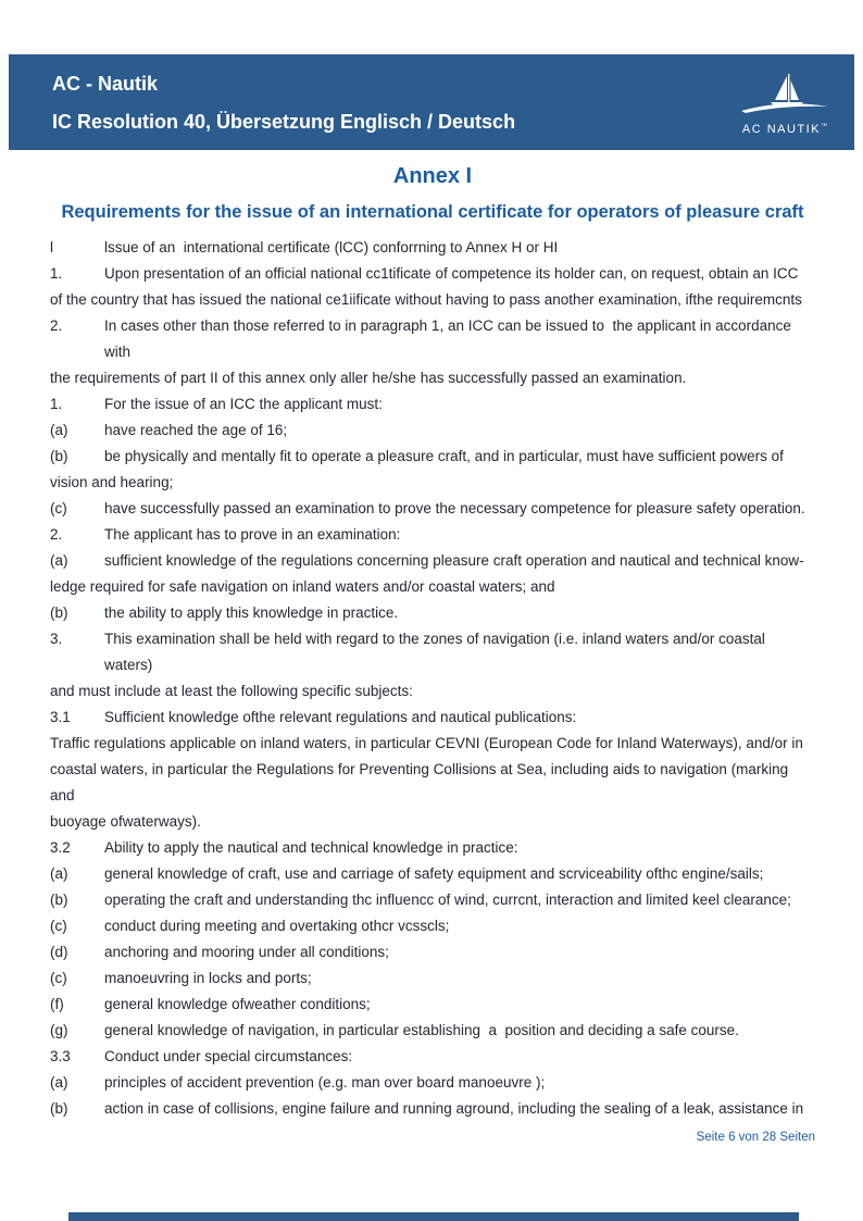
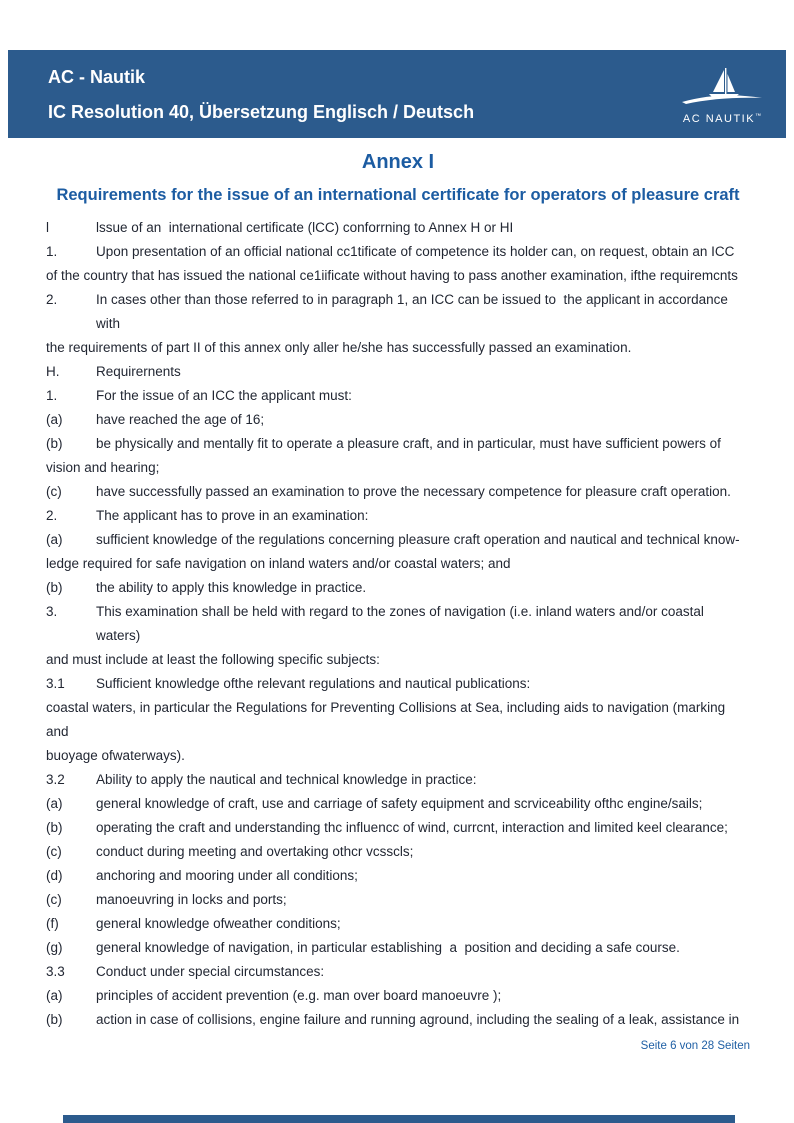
  AC - Nautik
  IC Resolution 40, Übersetzung Englisch / Deutsch
  AC NAUTIK
  Annex I
  Requirements for the issue of an international certificate for operators of pleasure craft
  l
  lssue of an international certificate (lCC) conforrning to Annex H or HI
  1.
  Upon presentation of an official national cc1tificate of competence its holder can, on request, obtain an ICC
  of the country that has issued the national ce1iificate without having to pass another examination, ifthe requiremcnts
  2.
  In cases other than those referred to in paragraph 1, an ICC can be issued to the applicant in accordance with
  the requirements of part II of this annex only aller he/she has successfully passed an examination.
+ H.
+ Requirernents
  1.
  For the issue of an ICC the applicant must:
  (a)
  have reached the age of 16;
  (b)
  be physically and mentally fit to operate a pleasure craft, and in particular, must have sufficient powers of
  vision and hearing;
  (c)
- have successfully passed an examination to prove the necessary competence for pleasure safety operation.
+ have successfully passed an examination to prove the necessary competence for pleasure craft operation.
  2.
  The applicant has to prove in an examination:
  (a)
  sufficient knowledge of the regulations concerning pleasure craft operation and nautical and technical know-
  ledge required for safe navigation on inland waters and/or coastal waters; and
  (b)
  the ability to apply this knowledge in practice.
  3.
  This examination shall be held with regard to the zones of navigation (i.e. inland waters and/or coastal waters)
  and must include at least the following specific subjects:
  3.1
  Sufficient knowledge ofthe relevant regulations and nautical publications:
- Traffic regulations applicable on inland waters, in particular CEVNI (European Code for Inland Waterways), and/or in
  coastal waters, in particular the Regulations for Preventing Collisions at Sea, including aids to navigation (marking and
  buoyage ofwaterways).
  3.2
  Ability to apply the nautical and technical knowledge in practice:
  (a)
  general knowledge of craft, use and carriage of safety equipment and scrviceability ofthc engine/sails;
  (b)
  operating the craft and understanding thc influencc of wind, currcnt, interaction and limited keel clearance;
  (c)
  conduct during meeting and overtaking othcr vcsscls;
  (d)
  anchoring and mooring under all conditions;
  (c)
  manoeuvring in locks and ports;
  (f)
  general knowledge ofweather conditions;
  (g)
  general knowledge of navigation, in particular establishing a position and deciding a safe course.
  3.3
  Conduct under special circumstances:
  (a)
  principles of accident prevention (e.g. man over board manoeuvre );
  (b)
  action in case of collisions, engine failure and running aground, including the sealing of a leak, assistance in
  Seite 6 von 28 Seiten
